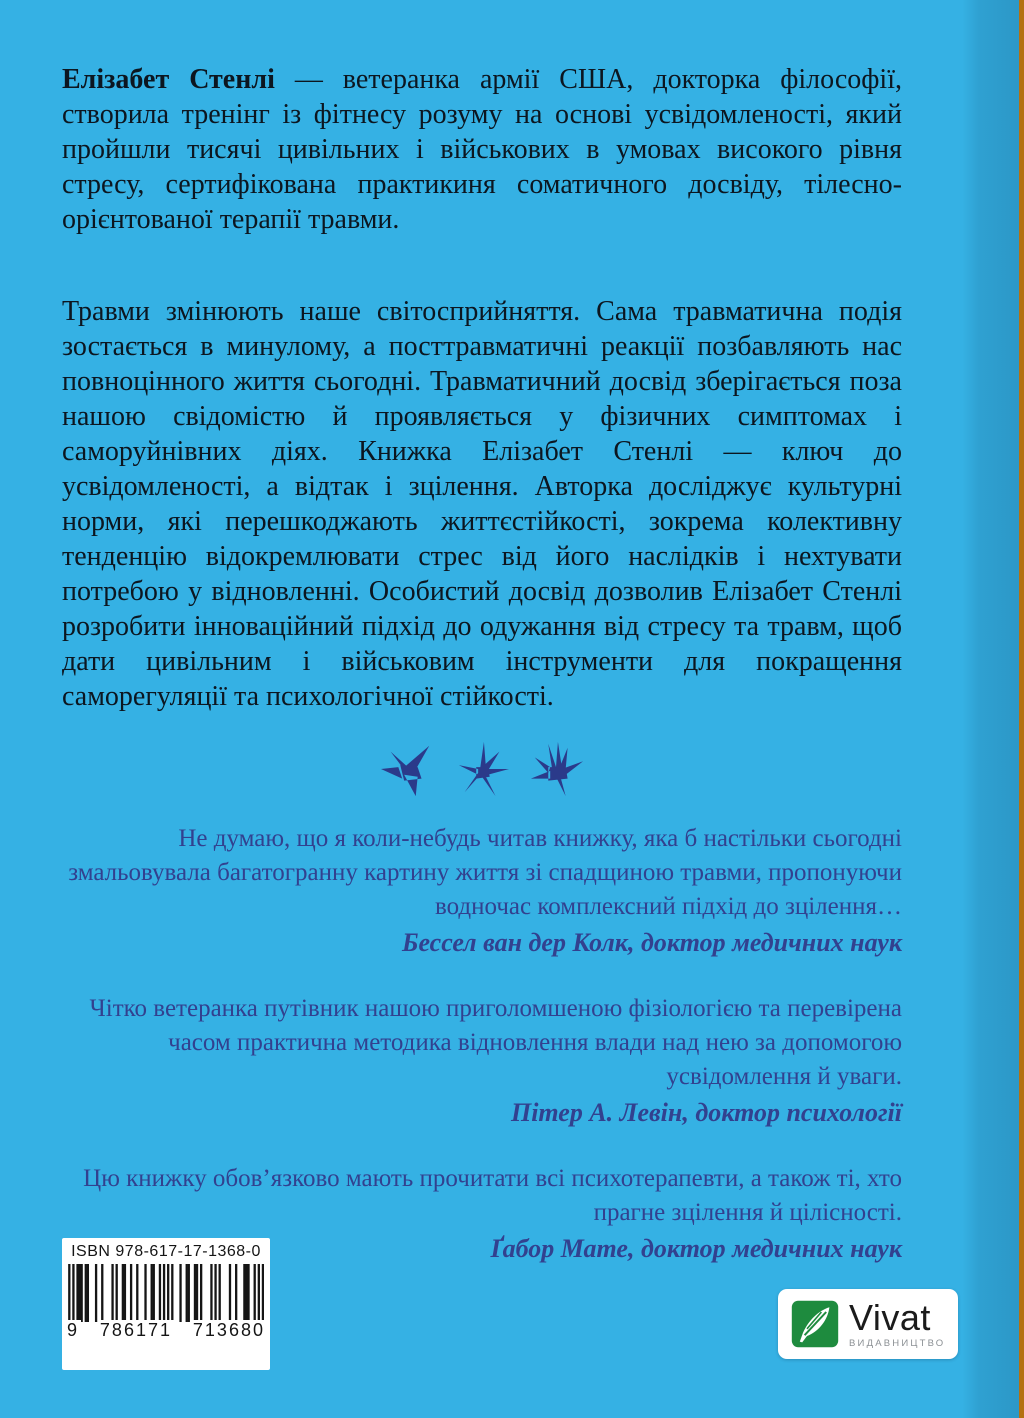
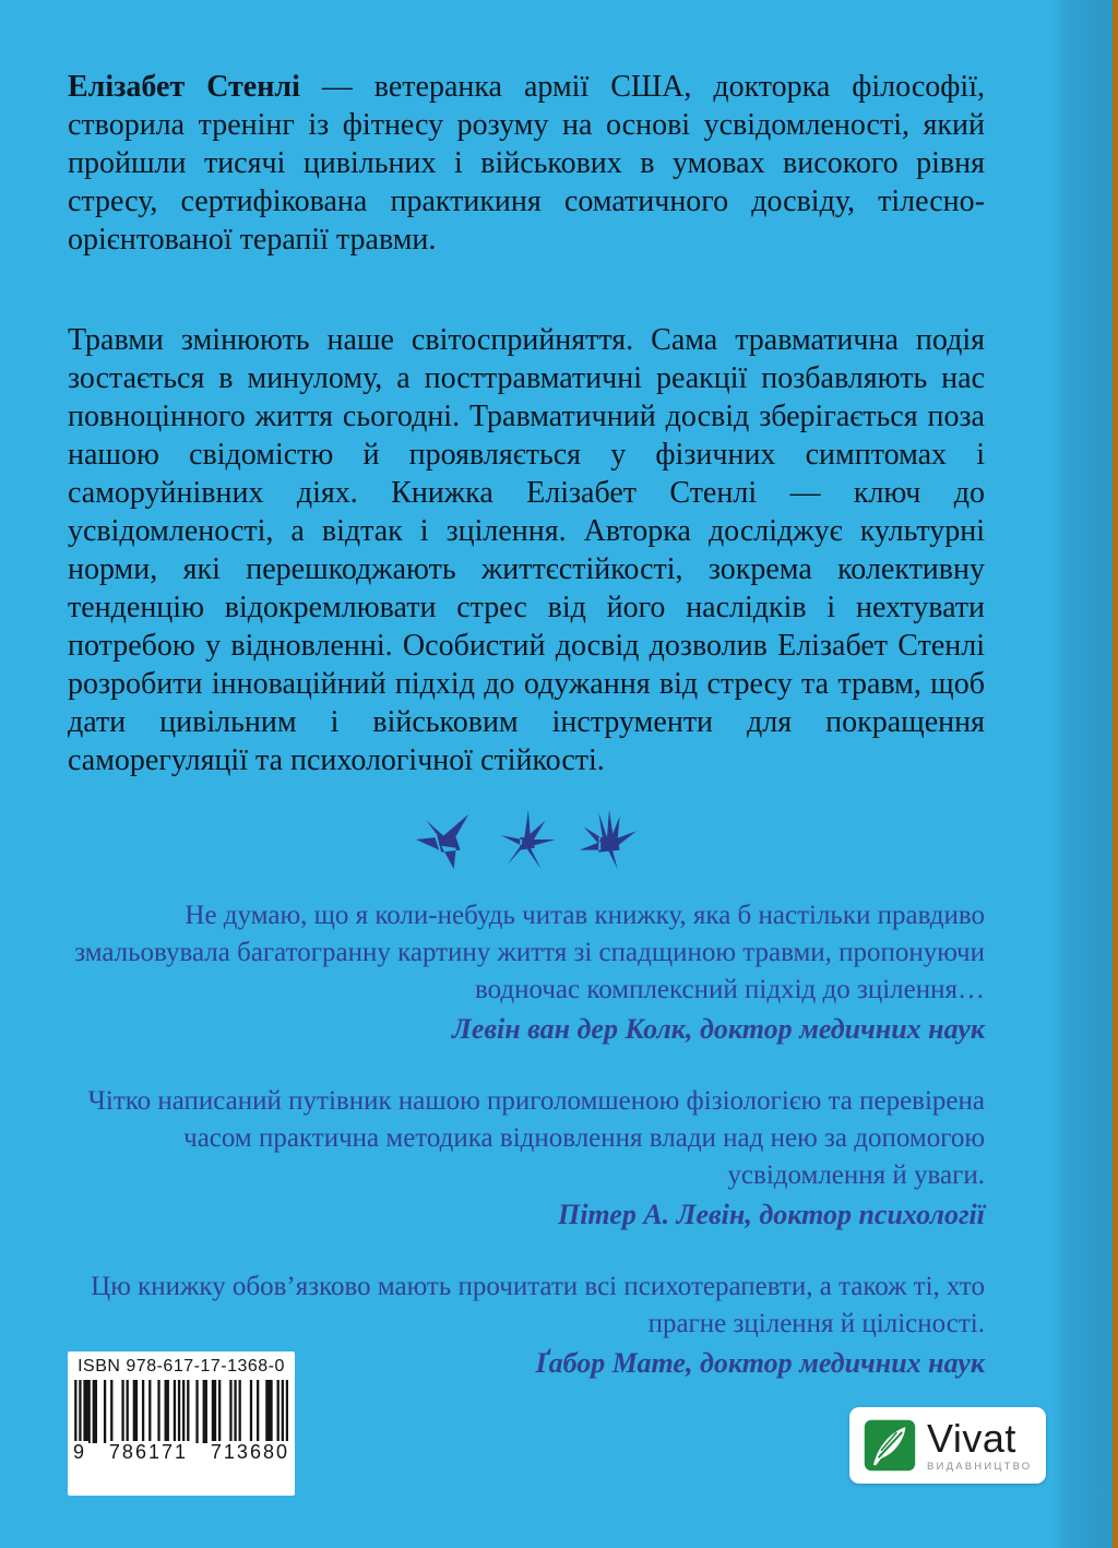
  Елізабет Стенлі — ветеранка армії США, докторка філософії, створила тренінг із фітнесу розуму на основі усвідомленості, який пройшли тисячі цивільних і військових в умовах високого рівня стресу, сертифікована практикиня соматичного досвіду, тілесно-орієнтованої терапії травми.
  Травми змінюють наше світосприйняття. Сама травматична подія зостається в минулому, а посттравматичні реакції позбавляють нас повноцінного життя сьогодні. Травматичний досвід зберігається поза нашою свідомістю й проявляється у фізичних симптомах і саморуйнівних діях. Книжка Елізабет Стенлі — ключ до усвідомленості, а відтак і зцілення. Авторка досліджує культурні норми, які перешкоджають життєстійкості, зокрема колективну тенденцію відокремлювати стрес від його наслідків і нехтувати потребою у відновленні. Особистий досвід дозволив Елізабет Стенлі розробити інноваційний підхід до одужання від стресу та травм, щоб дати цивільним і військовим інструменти для покращення саморегуляції та психологічної стійкості.
- Не думаю, що я коли-небудь читав книжку, яка б настільки сьогодні змальовувала багатогранну картину життя зі спадщиною травми, пропонуючи водночас комплексний підхід до зцілення…
+ Не думаю, що я коли-небудь читав книжку, яка б настільки правдиво змальовувала багатогранну картину життя зі спадщиною травми, пропонуючи водночас комплексний підхід до зцілення…
- Бессел ван дер Колк, доктор медичних наук
+ Левін ван дер Колк, доктор медичних наук
- Чітко ветеранка путівник нашою приголомшеною фізіологією та перевірена часом практична методика відновлення влади над нею за допомогою усвідомлення й уваги.
+ Чітко написаний путівник нашою приголомшеною фізіологією та перевірена часом практична методика відновлення влади над нею за допомогою усвідомлення й уваги.
  Пітер А. Левін, доктор психології
  Цю книжку обов’язково мають прочитати всі психотерапевти, а також ті, хто прагне зцілення й цілісності.
  Ґабор Мате, доктор медичних наук
  ISBN 978-617-17-1368-0
  9
  786171
  713680
  Vivat
  ВИДАВНИЦТВО
